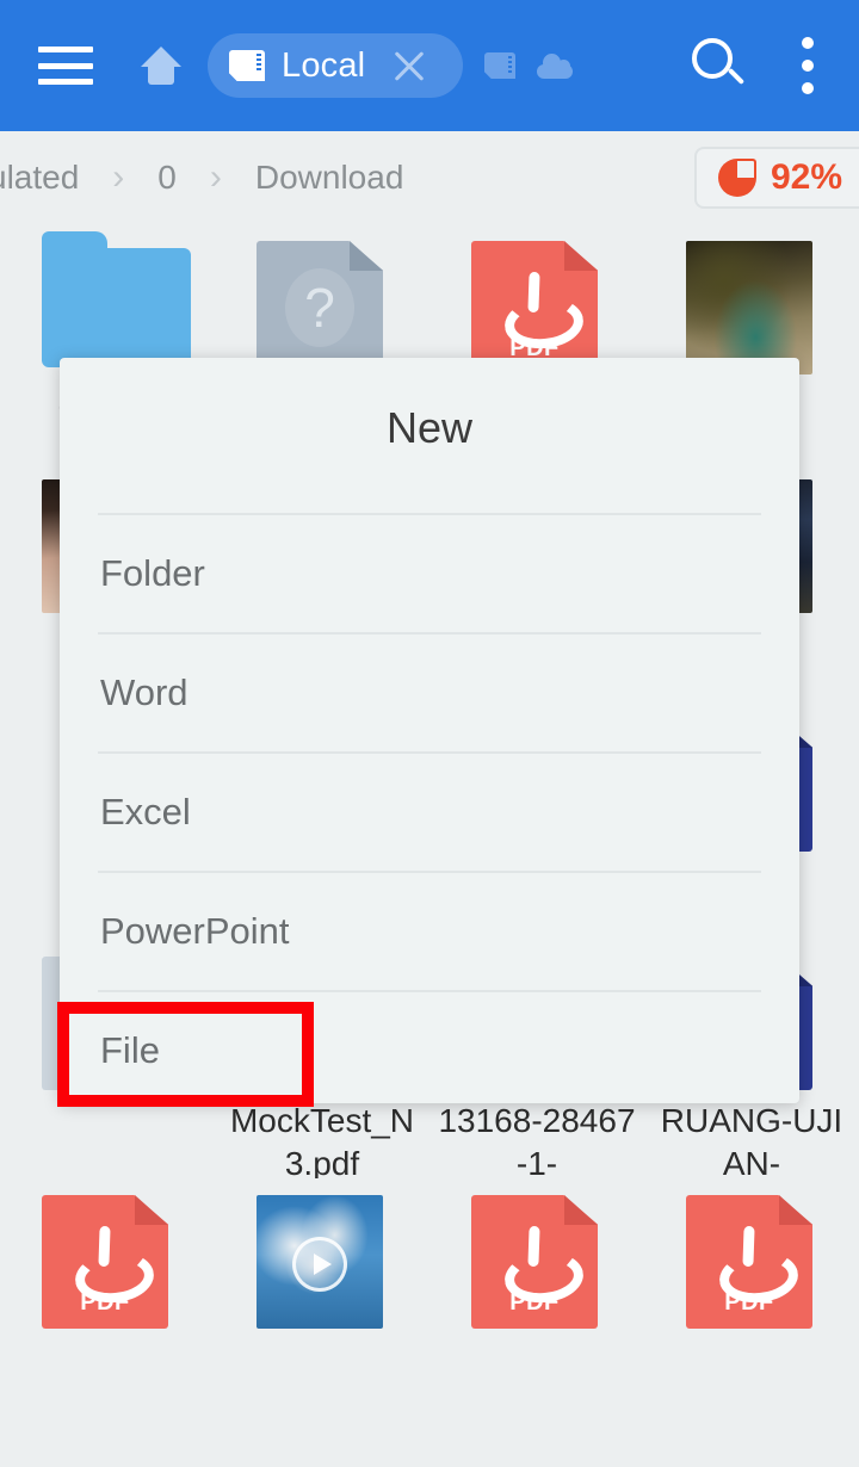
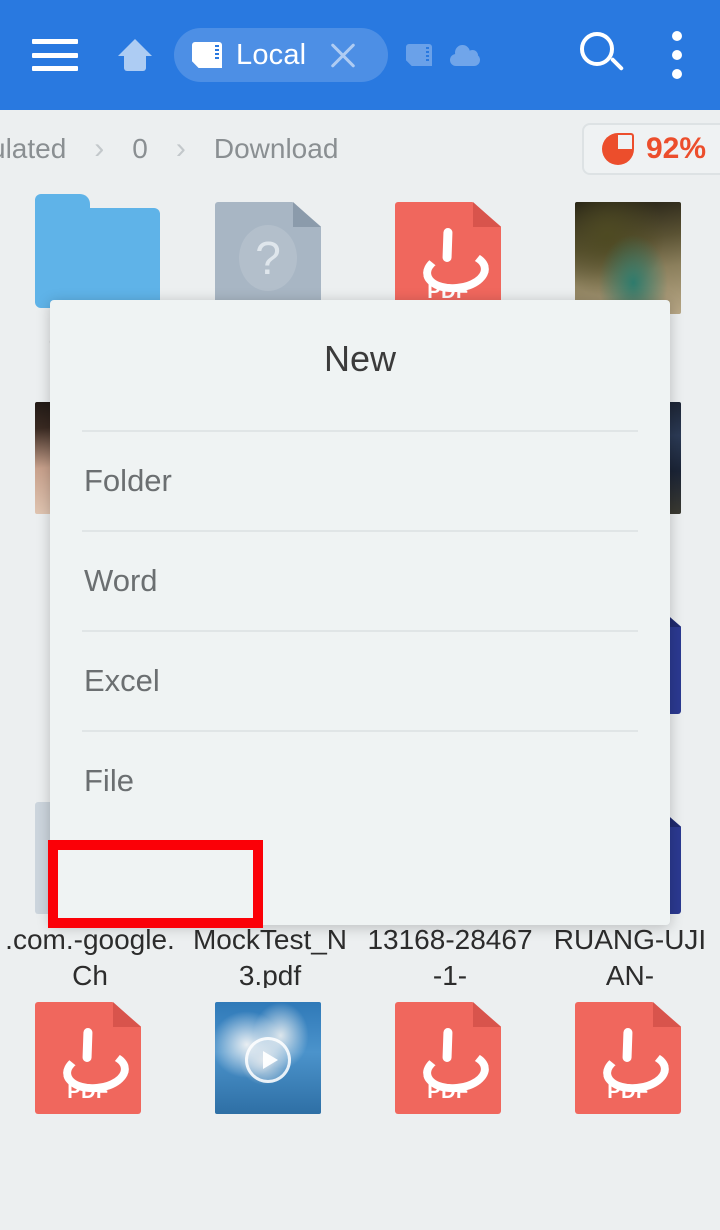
  Local
  lated
  ›
  0
  ›
  Download
  92%
  ?
  PDF
+ .com.-google.Ch
  MockTest_N3.pdf
  13168-28467-1-
  RUANG-UJIAN-
  PDF
  PDF
  PDF
  New
  Folder
  Word
  Excel
- PowerPoint
  File
